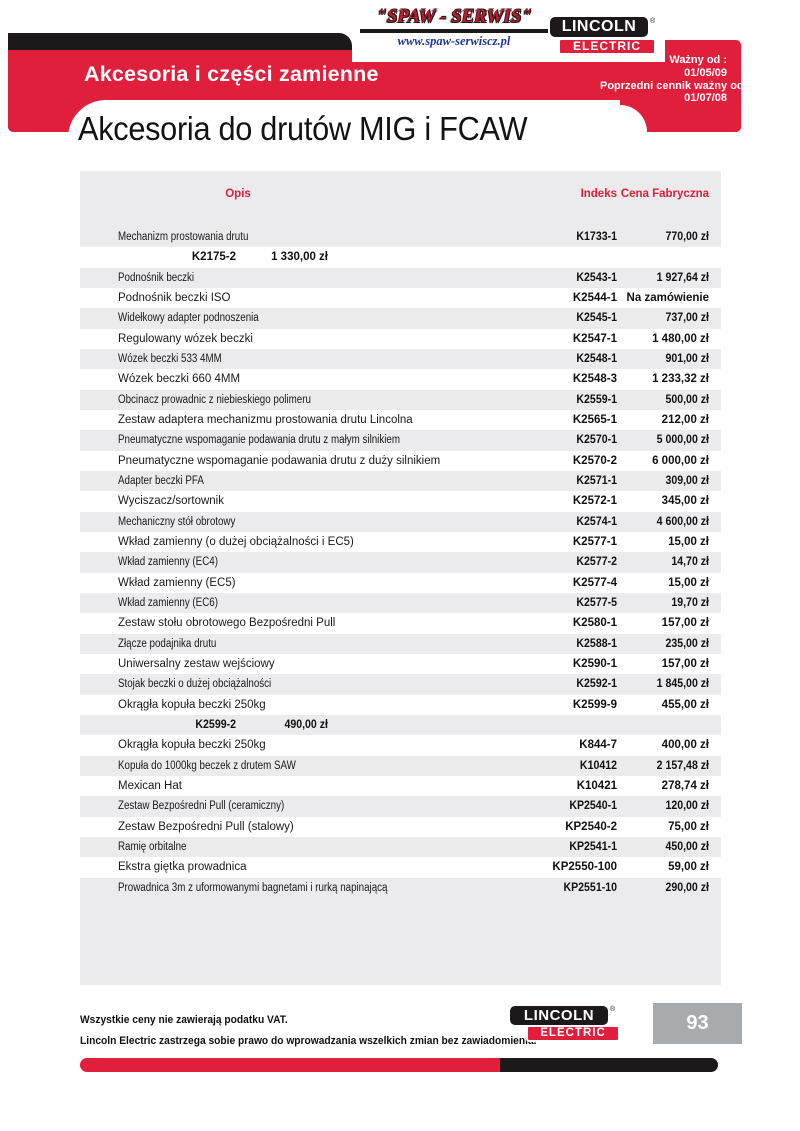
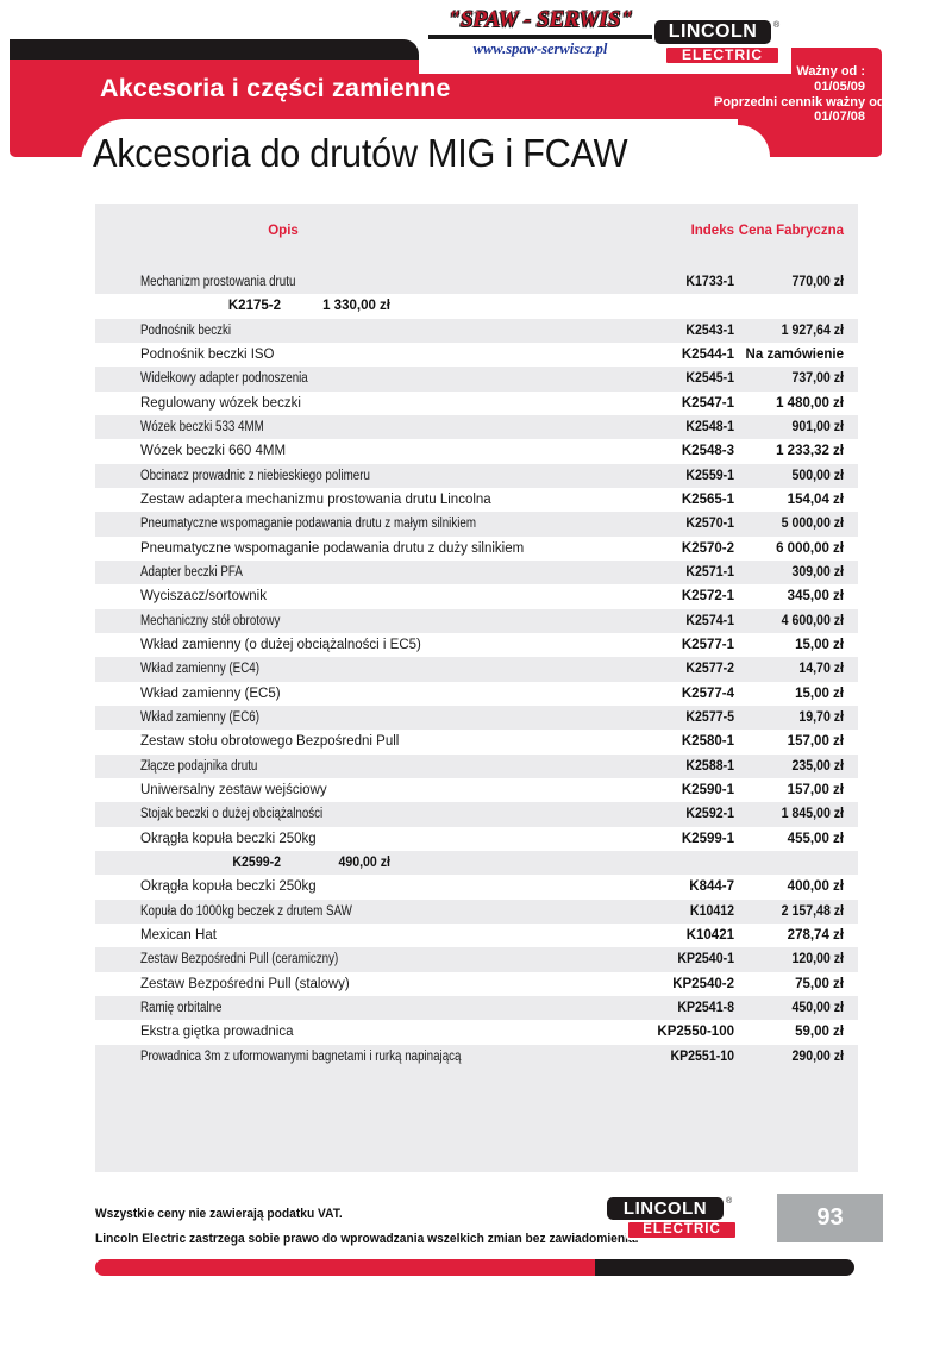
  Akcesoria i części zamienne
  Ważny od :
  01/05/09
  Poprzedni cennik ważny od :
  01/07/08
  "SPAW - SERWIS"
  www.spaw-serwiscz.pl
  LINCOLN
  ELECTRIC
  Akcesoria do drutów MIG i FCAW
  Opis
  Indeks
  Cena Fabryczna
  Mechanizm prostowania drutu
  K1733-1
  770,00 zł
  K2175-2
  1 330,00 zł
  Podnośnik beczki
  K2543-1
  1 927,64 zł
  Podnośnik beczki ISO
  K2544-1
  Na zamówienie
  Widełkowy adapter podnoszenia
  K2545-1
  737,00 zł
  Regulowany wózek beczki
  K2547-1
  1 480,00 zł
  Wózek beczki 533 4MM
  K2548-1
  901,00 zł
  Wózek beczki 660 4MM
  K2548-3
  1 233,32 zł
  Obcinacz prowadnic z niebieskiego polimeru
  K2559-1
  500,00 zł
  Zestaw adaptera mechanizmu prostowania drutu Lincolna
  K2565-1
- 212,00 zł
+ 154,04 zł
  Pneumatyczne wspomaganie podawania drutu z małym silnikiem
  K2570-1
  5 000,00 zł
  Pneumatyczne wspomaganie podawania drutu z duży silnikiem
  K2570-2
  6 000,00 zł
  Adapter beczki PFA
  K2571-1
  309,00 zł
  Wyciszacz/sortownik
  K2572-1
  345,00 zł
  Mechaniczny stół obrotowy
  K2574-1
  4 600,00 zł
  Wkład zamienny (o dużej obciążalności i EC5)
  K2577-1
  15,00 zł
  Wkład zamienny (EC4)
  K2577-2
  14,70 zł
  Wkład zamienny (EC5)
  K2577-4
  15,00 zł
  Wkład zamienny (EC6)
  K2577-5
  19,70 zł
  Zestaw stołu obrotowego Bezpośredni Pull
  K2580-1
  157,00 zł
  Złącze podajnika drutu
  K2588-1
  235,00 zł
  Uniwersalny zestaw wejściowy
  K2590-1
  157,00 zł
  Stojak beczki o dużej obciążalności
  K2592-1
  1 845,00 zł
  Okrągła kopuła beczki 250kg
- K2599-9
+ K2599-1
  455,00 zł
  K2599-2
  490,00 zł
  Okrągła kopuła beczki 250kg
  K844-7
  400,00 zł
  Kopuła do 1000kg beczek z drutem SAW
  K10412
  2 157,48 zł
  Mexican Hat
  K10421
  278,74 zł
  Zestaw Bezpośredni Pull (ceramiczny)
  KP2540-1
  120,00 zł
  Zestaw Bezpośredni Pull (stalowy)
  KP2540-2
  75,00 zł
  Ramię orbitalne
- KP2541-1
+ KP2541-8
  450,00 zł
  Ekstra giętka prowadnica
  KP2550-100
  59,00 zł
  Prowadnica 3m z uformowanymi bagnetami i rurką napinającą
  KP2551-10
  290,00 zł
  Wszystkie ceny nie zawierają podatku VAT.
  Lincoln Electric zastrzega sobie prawo do wprowadzania wszelkich zmian bez zawiadomien
  LINCOLN
  ELECTRIC
  93
